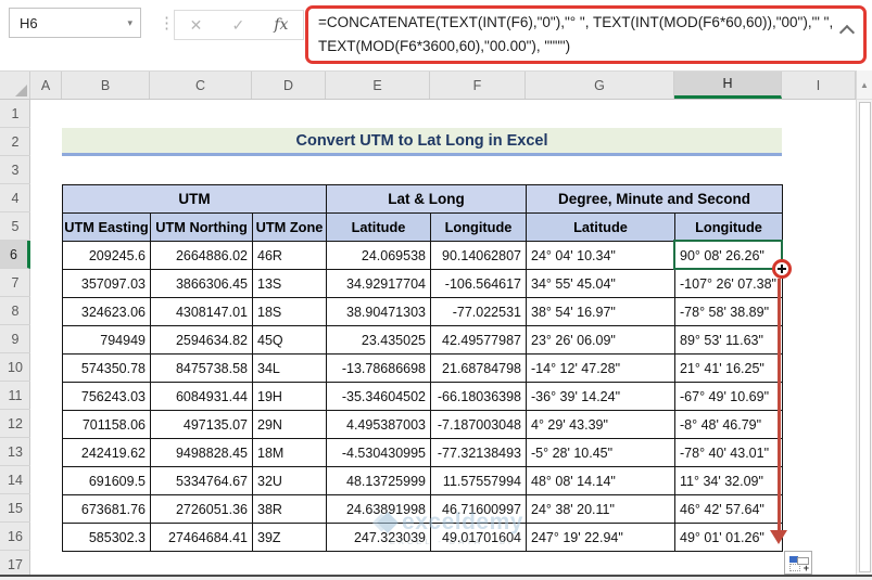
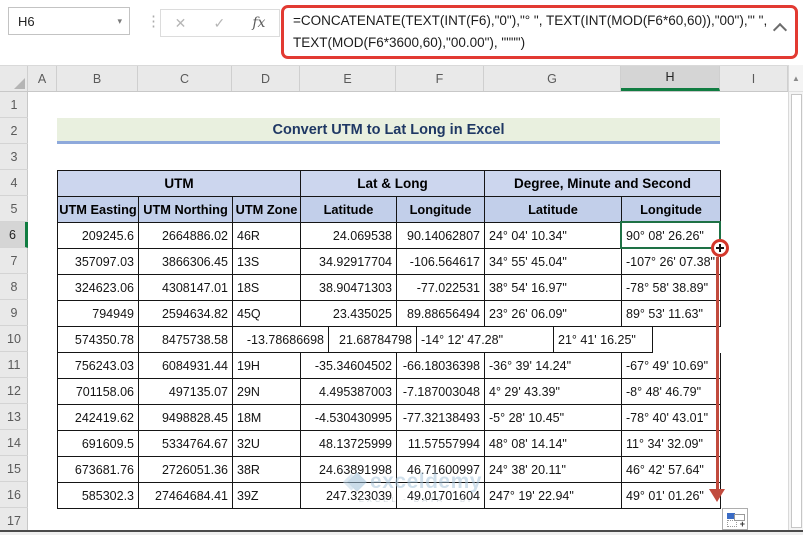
  H6
  ▾
  ⋮
  ✕
  ✓
  fx
  =CONCATENATE(TEXT(INT(F6),"0"),"° ", TEXT(INT(MOD(F6*60,60)),"00"),"' ",
  TEXT(MOD(F6*3600,60),"00.00"), """")
  A
  B
  C
  D
  E
  F
  G
  H
  I
  ▲
  1
  2
  3
  4
  5
  6
  7
  8
  9
  10
  11
  12
  13
  14
  15
  16
  17
  Convert UTM to Lat Long in Excel
  UTM
  Lat & Long
  Degree, Minute and Second
  UTM Easting
  UTM Northing
  UTM Zone
  Latitude
  Longitude
  Latitude
  Longitude
  209245.6
  2664886.02
  46R
  24.069538
  90.14062807
  24° 04' 10.34"
  90° 08' 26.26"
  357097.03
  3866306.45
  13S
  34.92917704
  -106.564617
  34° 55' 45.04"
  -107° 26' 07.38"
  324623.06
  4308147.01
  18S
  38.90471303
  -77.022531
  38° 54' 16.97"
  -78° 58' 38.89"
  794949
  2594634.82
  45Q
  23.435025
- 42.49577987
+ 89.88656494
  23° 26' 06.09"
  89° 53' 11.63"
  574350.78
  8475738.58
- 34L
  -13.78686698
  21.68784798
  -14° 12' 47.28"
  21° 41' 16.25"
  756243.03
  6084931.44
  19H
  -35.34604502
  -66.18036398
  -36° 39' 14.24"
  -67° 49' 10.69"
  701158.06
  497135.07
  29N
  4.495387003
  -7.187003048
  4° 29' 43.39"
  -8° 48' 46.79"
  242419.62
  9498828.45
  18M
  -4.530430995
  -77.32138493
  -5° 28' 10.45"
  -78° 40' 43.01"
  691609.5
  5334764.67
  32U
  48.13725999
  11.57557994
  48° 08' 14.14"
  11° 34' 32.09"
  673681.76
  2726051.36
  38R
  24.63891998
  46.71600997
  24° 38' 20.11"
  46° 42' 57.64"
  585302.3
  27464684.41
  39Z
  247.323039
  49.01701604
  247° 19' 22.94"
  49° 01' 01.26"
  +
  exceldemy
  EXCEL - DATA - BI
